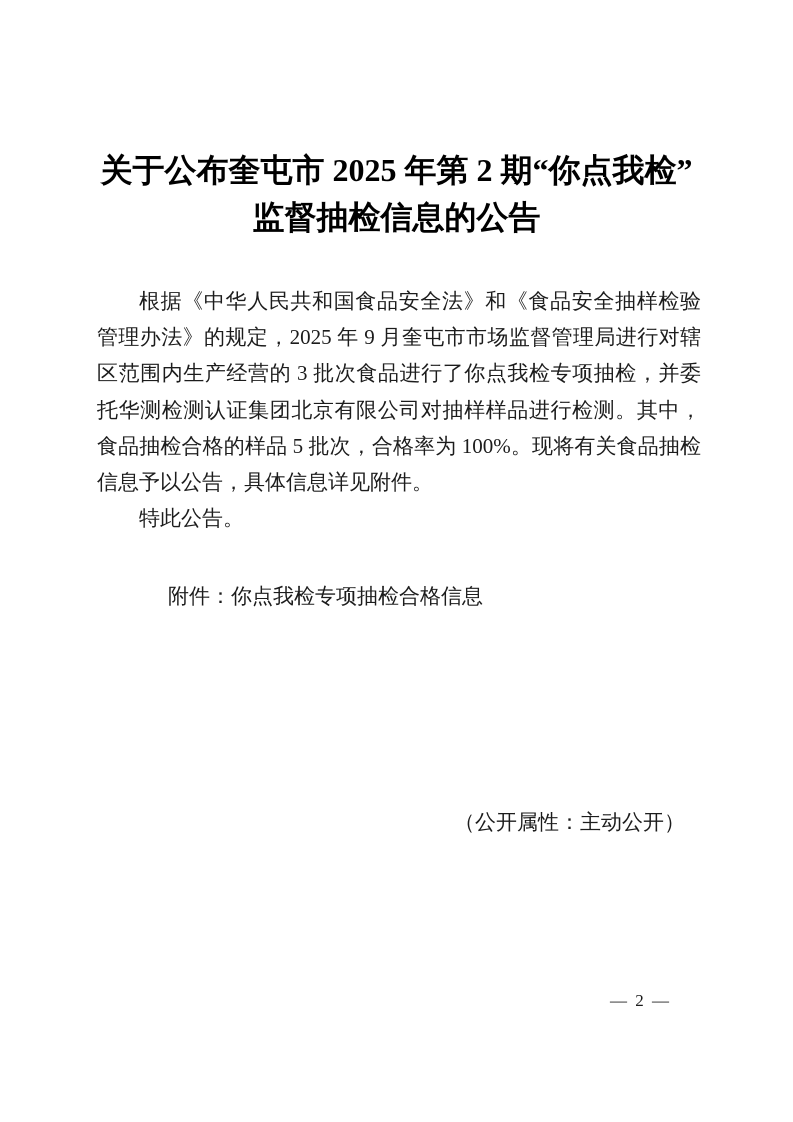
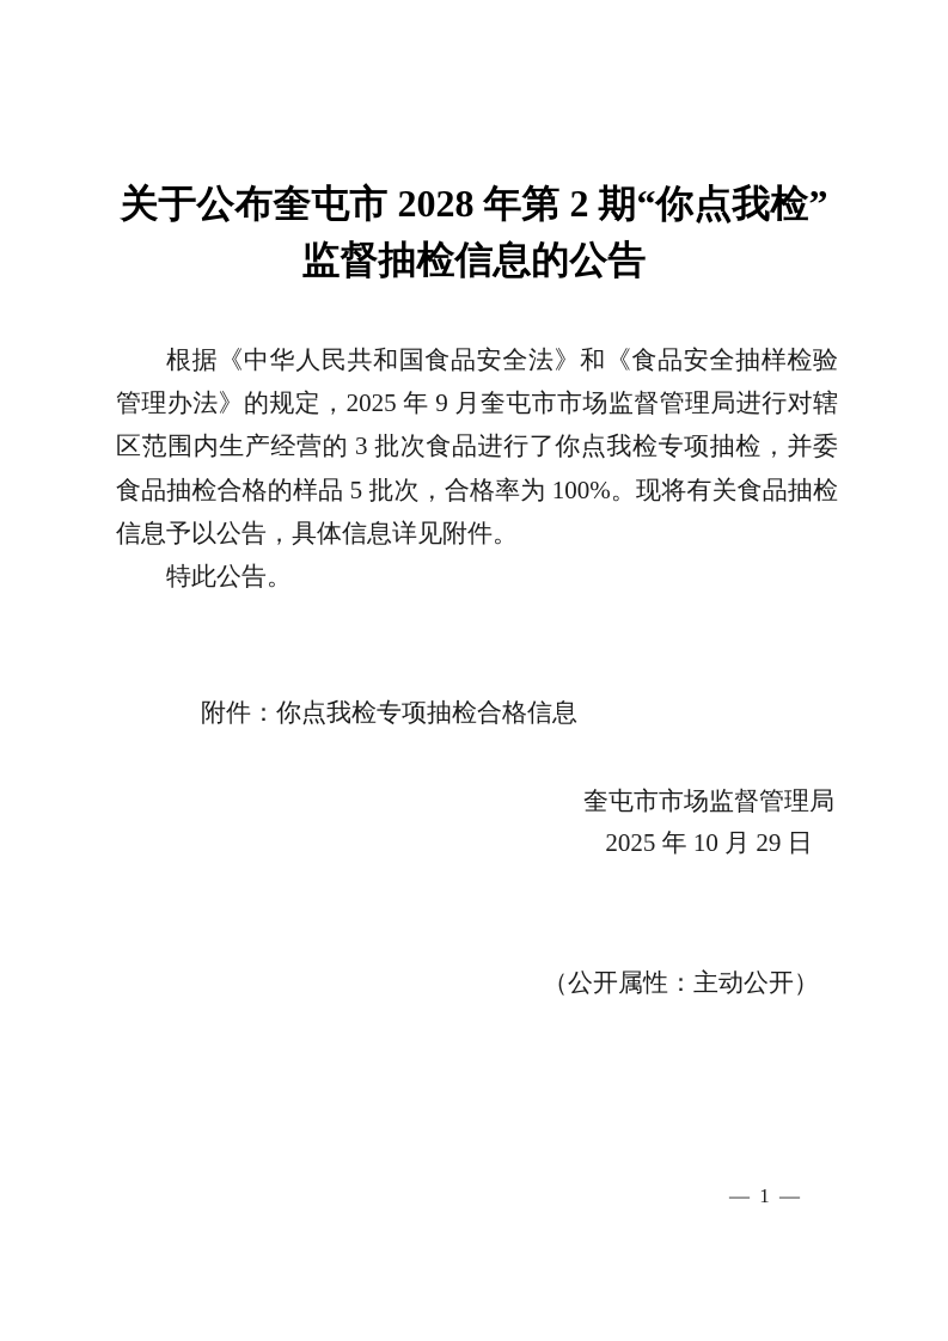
- 关于公布奎屯市 2025 年第 2 期“你点我检”
+ 关于公布奎屯市 2028 年第 2 期“你点我检”
  监督抽检信息的公告
  根据《中华人民共和国食品安全法》和《食品安全抽样检验
  管理办法》的规定，2025 年 9 月奎屯市市场监督管理局进行对辖
  区范围内生产经营的 3 批次食品进行了你点我检专项抽检，并委
- 托华测检测认证集团北京有限公司对抽样样品进行检测。其中，
  食品抽检合格的样品 5 批次，合格率为 100%。现将有关食品抽检
  信息予以公告，具体信息详见附件。
  特此公告。
  附件：你点我检专项抽检合格信息
+ 奎屯市市场监督管理局
+ 2025 年 10 月 29 日
  （公开属性：主动公开）
- — 2 —
+ — 1 —
